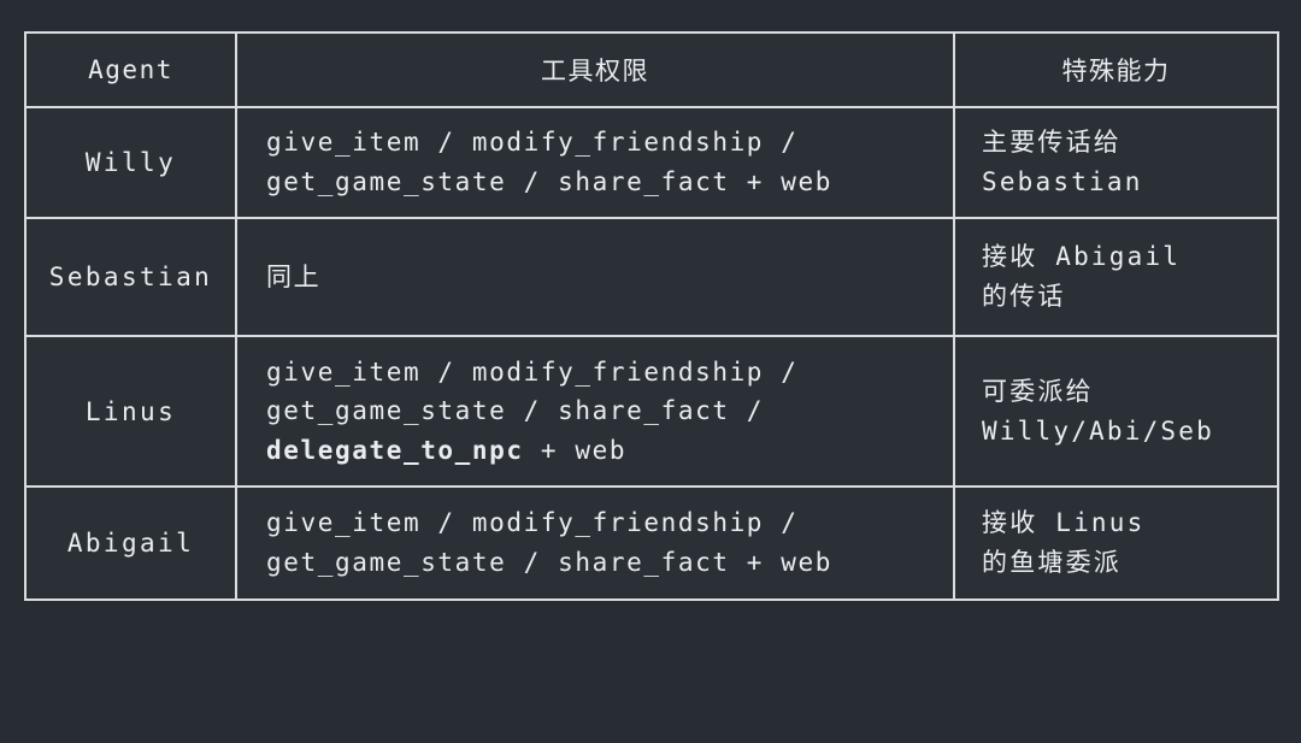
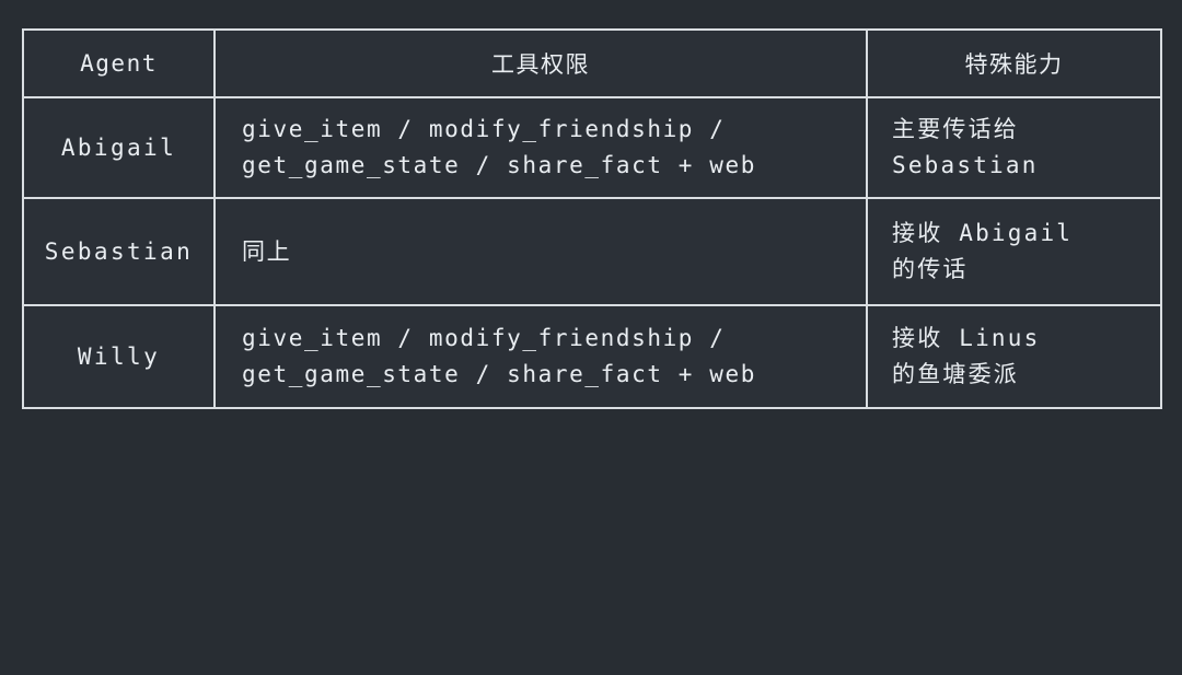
  Agent	工具权限	特殊能力
- Willy	give_item / modify_friendship / get_game_state / share_fact + web	主要传话给 Sebastian
+ Abigail	give_item / modify_friendship / get_game_state / share_fact + web	主要传话给 Sebastian
  Sebastian	同上	接收 Abigail 的传话
- Linus	give_item / modify_friendship / get_game_state / share_fact / delegate_to_npc + web	可委派给 Willy/Abi/Seb
- Abigail	give_item / modify_friendship / get_game_state / share_fact + web	接收 Linus 的鱼塘委派
+ Willy	give_item / modify_friendship / get_game_state / share_fact + web	接收 Linus 的鱼塘委派
